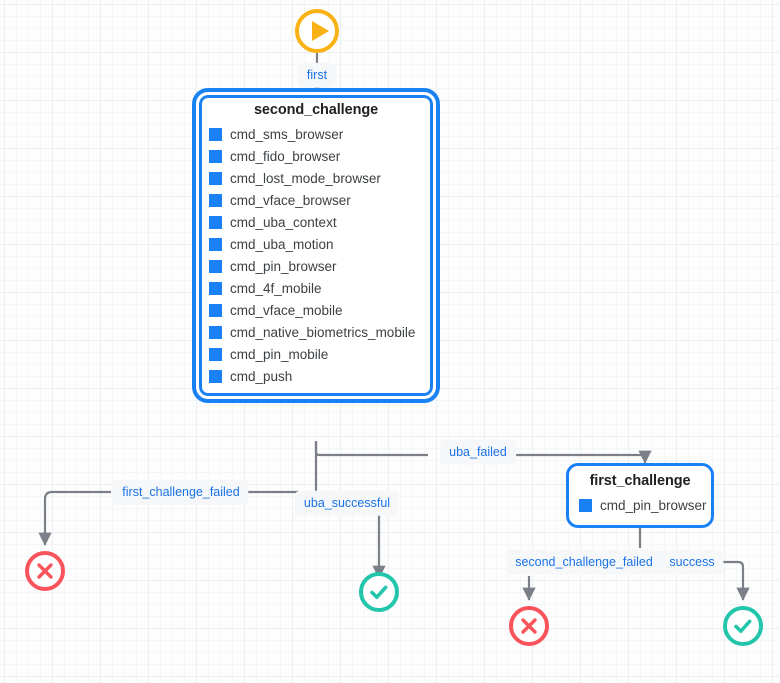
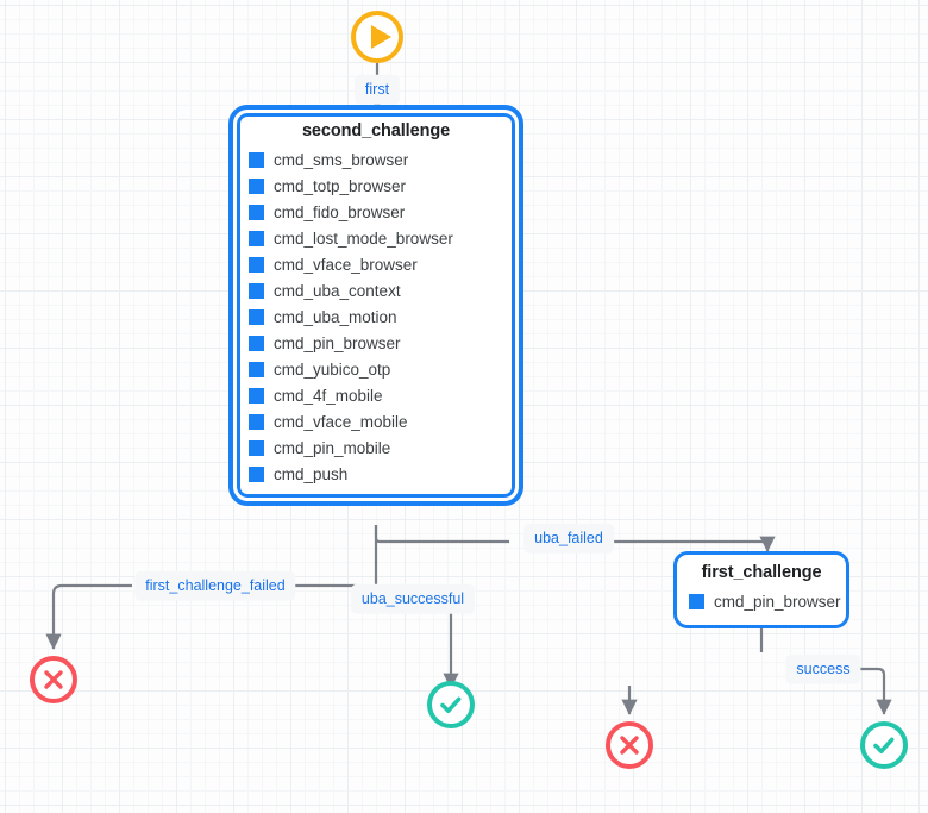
  first
  second_challenge
  cmd_sms_browser
+ cmd_totp_browser
  cmd_fido_browser
  cmd_lost_mode_browser
  cmd_vface_browser
  cmd_uba_context
  cmd_uba_motion
  cmd_pin_browser
+ cmd_yubico_otp
  cmd_4f_mobile
  cmd_vface_mobile
- cmd_native_biometrics_mobile
  cmd_pin_mobile
  cmd_push
  first_challenge
  cmd_pin_browser
  first_challenge_failed
  uba_successful
  uba_failed
- second_challenge_failed
  success
